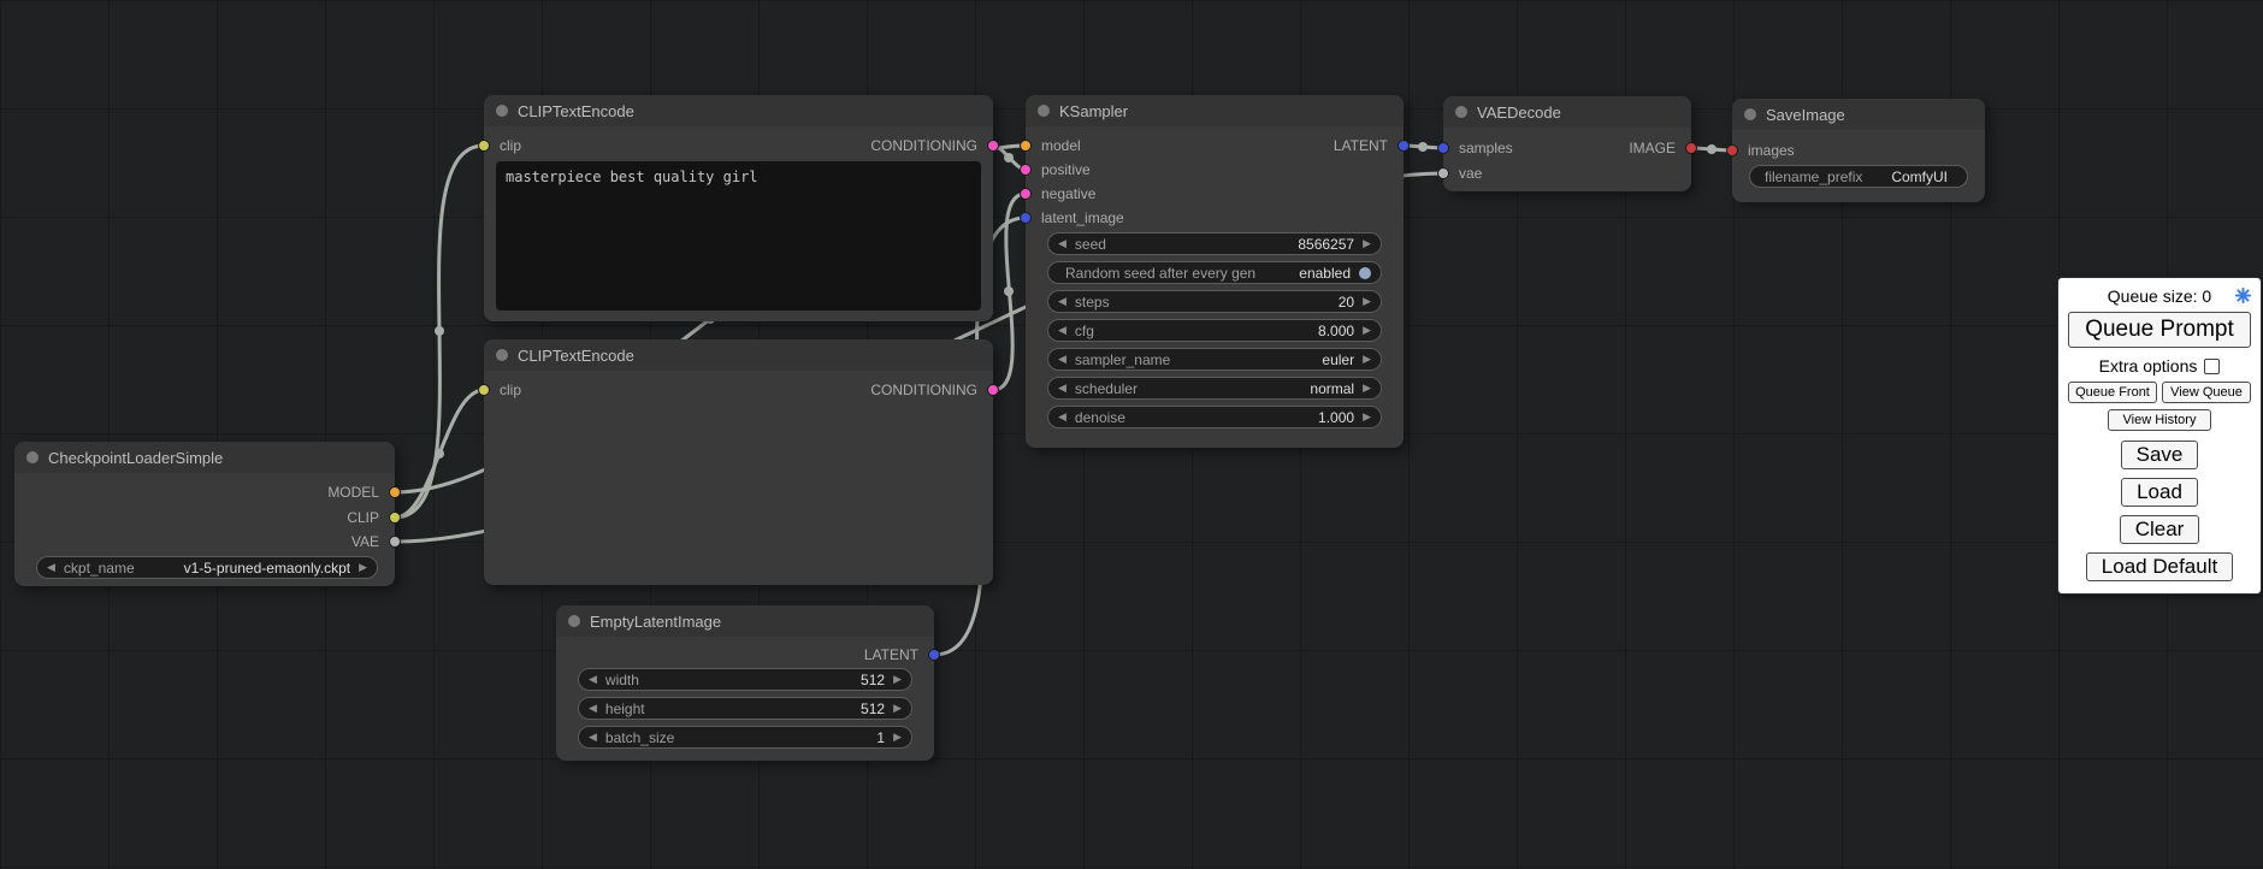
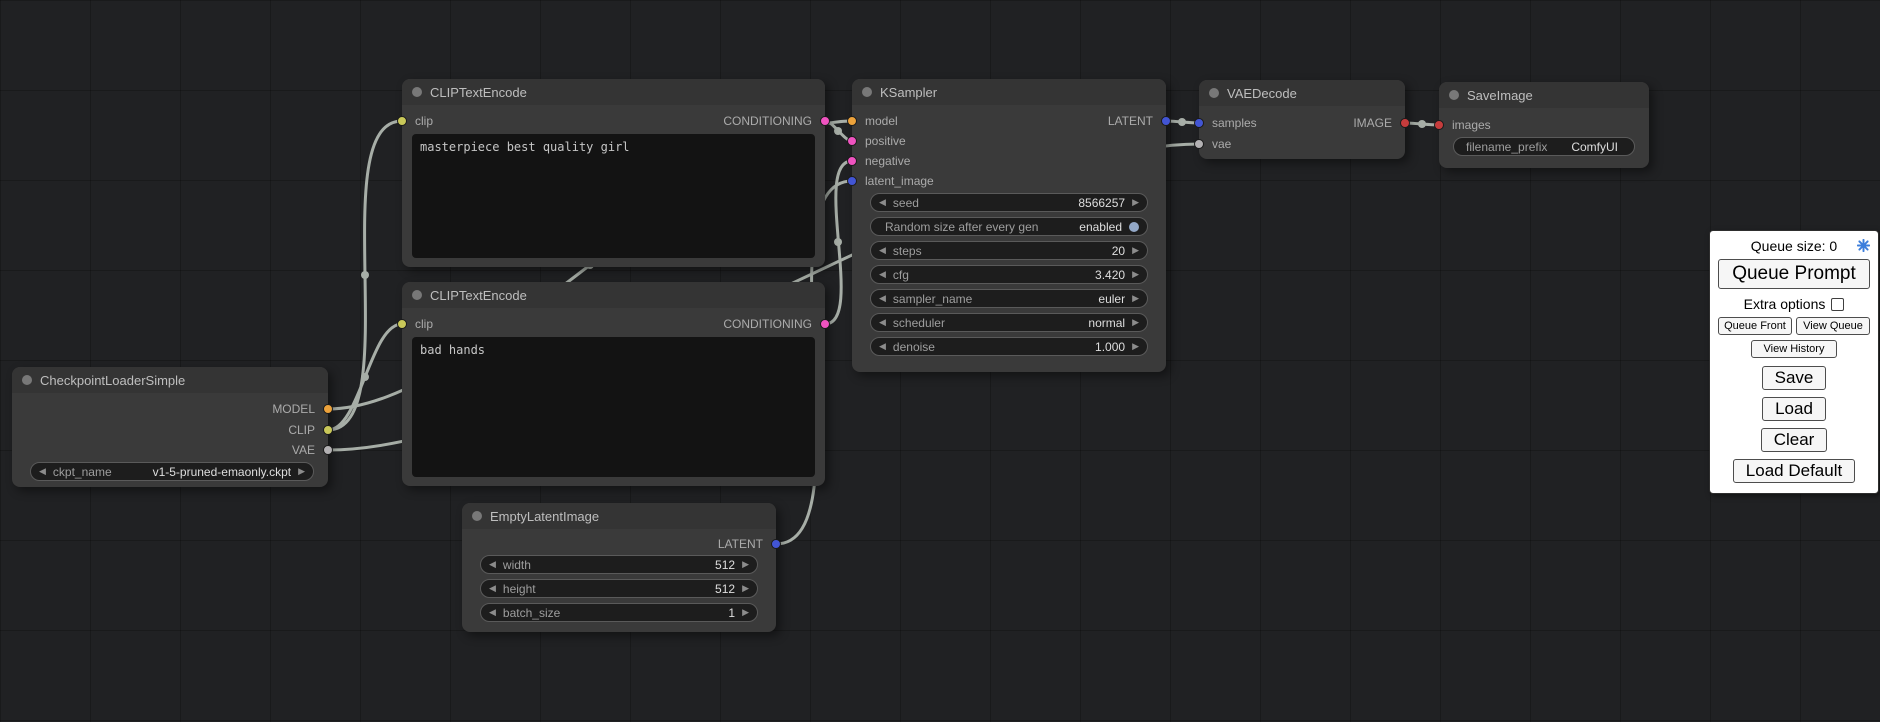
  CheckpointLoaderSimple
  MODEL
  CLIP
  VAE
  ◀
  ckpt_name
  v1-5-pruned-emaonly.ckpt
  ▶
  CLIPTextEncode
  clip
  CONDITIONING
  masterpiece best quality girl
  CLIPTextEncode
  clip
  CONDITIONING
+ bad hands
  EmptyLatentImage
  LATENT
  ◀
  width
  512
  ▶
  ◀
  height
  512
  ▶
  ◀
  batch_size
  1
  ▶
  KSampler
  model
  LATENT
  positive
  negative
  latent_image
  ◀
  seed
  8566257
  ▶
- Random seed after every gen
+ Random size after every gen
  enabled
  ◀
  steps
  20
  ▶
  ◀
  cfg
- 8.000
+ 3.420
  ▶
  ◀
  sampler_name
  euler
  ▶
  ◀
  scheduler
  normal
  ▶
  ◀
  denoise
  1.000
  ▶
  VAEDecode
  samples
  IMAGE
  vae
  SaveImage
  images
  filename_prefix
  ComfyUI
  Queue size: 0
  Queue Prompt
  Extra options
  Queue Front
  View Queue
  View History
  Save
  Load
  Clear
  Load Default
